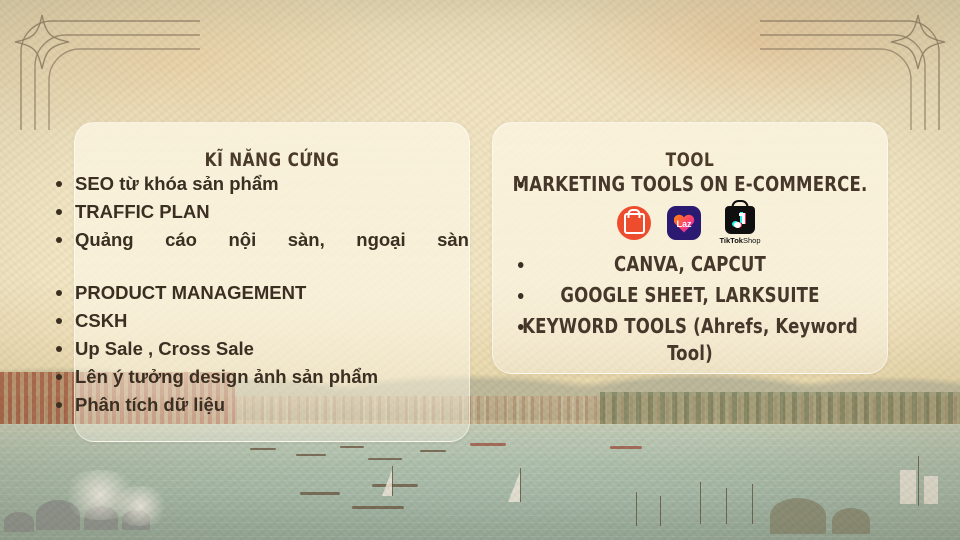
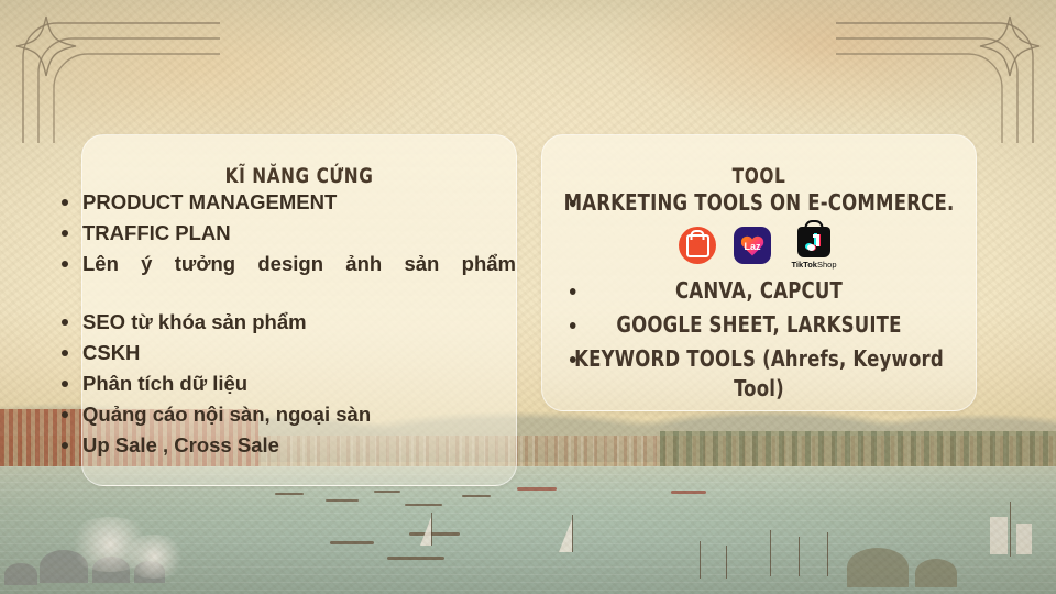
  KĨ NĂNG CỨNG
- SEO từ khóa sản phẩm
+ PRODUCT MANAGEMENT
  TRAFFIC PLAN
- Quảng cáo nội sàn, ngoại sàn
+ Lên ý tưởng design ảnh sản phẩm
- PRODUCT MANAGEMENT
+ SEO từ khóa sản phẩm
  CSKH
- Up Sale , Cross Sale
+ Phân tích dữ liệu
- Lên ý tưởng design ảnh sản phẩm
+ Quảng cáo nội sàn, ngoại sàn
- Phân tích dữ liệu
+ Up Sale , Cross Sale
  TOOL
  MARKETING TOOLS ON E-COMMERCE.
  S
  Laz
  TikTokShop
  CANVA, CAPCUT
  GOOGLE SHEET, LARKSUITE
  KEYWORD TOOLS (Ahrefs, Keyword Tool)
